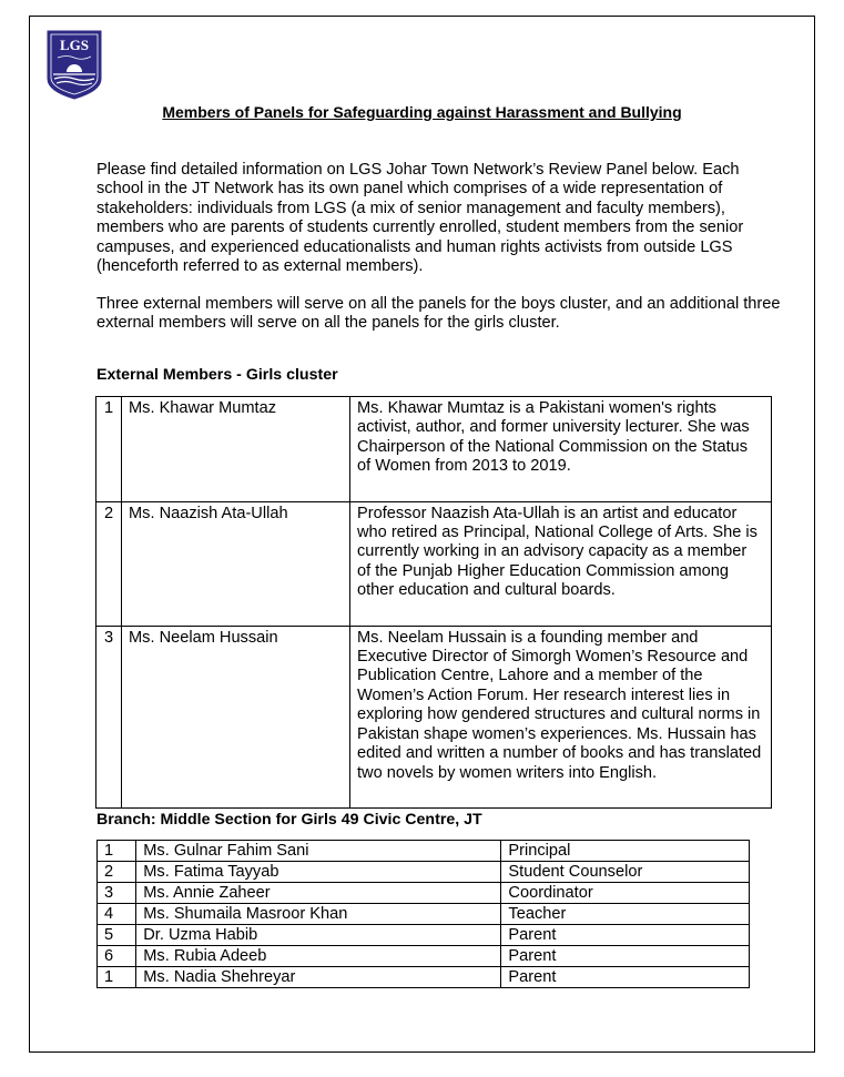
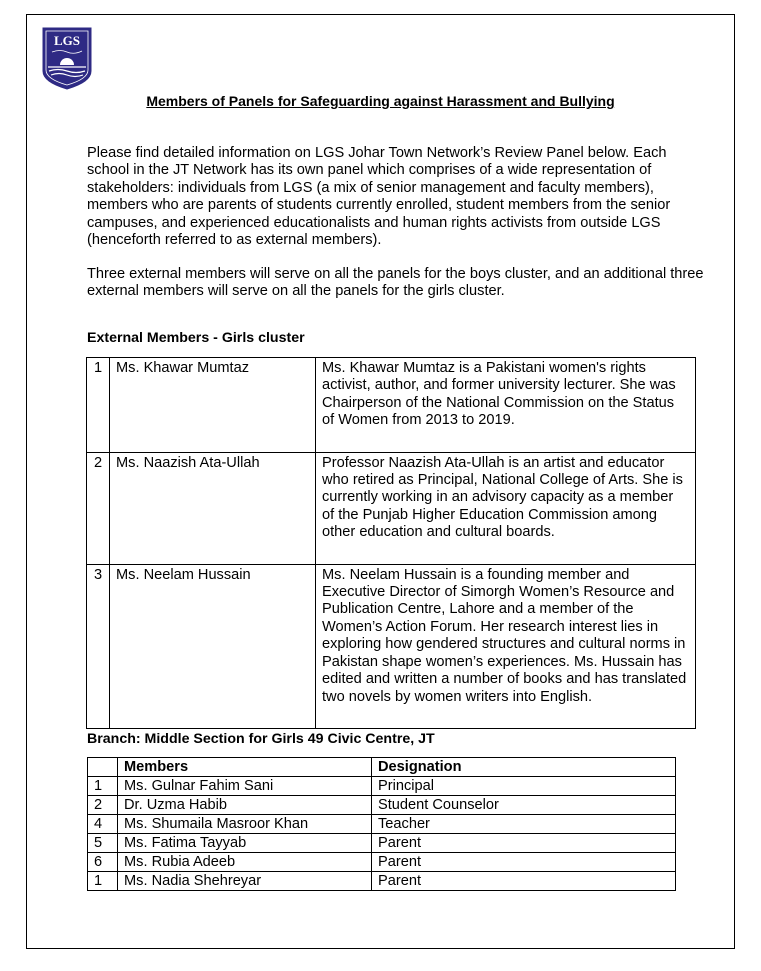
  LGS
  Members of Panels for Safeguarding against Harassment and Bullying
  Please find detailed information on LGS Johar Town Network’s Review Panel below. Each school in the JT Network has its own panel which comprises of a wide representation of stakeholders: individuals from LGS (a mix of senior management and faculty members), members who are parents of students currently enrolled, student members from the senior campuses, and experienced educationalists and human rights activists from outside LGS (henceforth referred to as external members).
  Three external members will serve on all the panels for the boys cluster, and an additional three external members will serve on all the panels for the girls cluster.
  External Members - Girls cluster
  1	Ms. Khawar Mumtaz	Ms. Khawar Mumtaz is a Pakistani women's rights activist, author, and former university lecturer. She was Chairperson of the National Commission on the Status of Women from 2013 to 2019.
  2	Ms. Naazish Ata-Ullah	Professor Naazish Ata-Ullah is an artist and educator who retired as Principal, National College of Arts. She is currently working in an advisory capacity as a member of the Punjab Higher Education Commission among other education and cultural boards.
  3	Ms. Neelam Hussain	Ms. Neelam Hussain is a founding member and Executive Director of Simorgh Women’s Resource and Publication Centre, Lahore and a member of the Women’s Action Forum. Her research interest lies in exploring how gendered structures and cultural norms in Pakistan shape women’s experiences. Ms. Hussain has edited and written a number of books and has translated two novels by women writers into English.
  Branch: Middle Section for Girls 49 Civic Centre, JT
+ 	Members	Designation
  1	Ms. Gulnar Fahim Sani	Principal
- 2	Ms. Fatima Tayyab	Student Counselor
+ 2	Dr. Uzma Habib	Student Counselor
- 3	Ms. Annie Zaheer	Coordinator
  4	Ms. Shumaila Masroor Khan	Teacher
- 5	Dr. Uzma Habib	Parent
+ 5	Ms. Fatima Tayyab	Parent
  6	Ms. Rubia Adeeb	Parent
  1	Ms. Nadia Shehreyar	Parent
